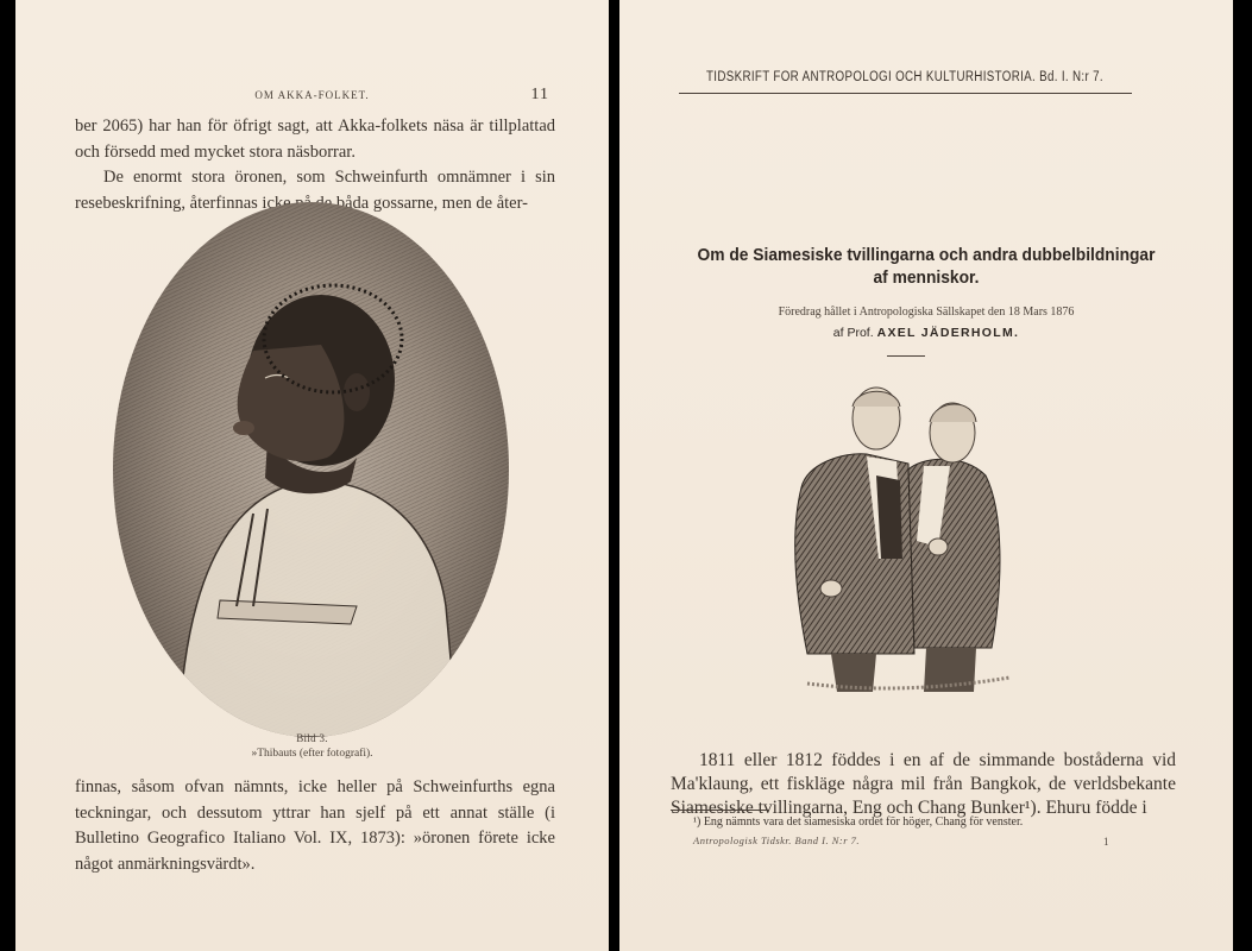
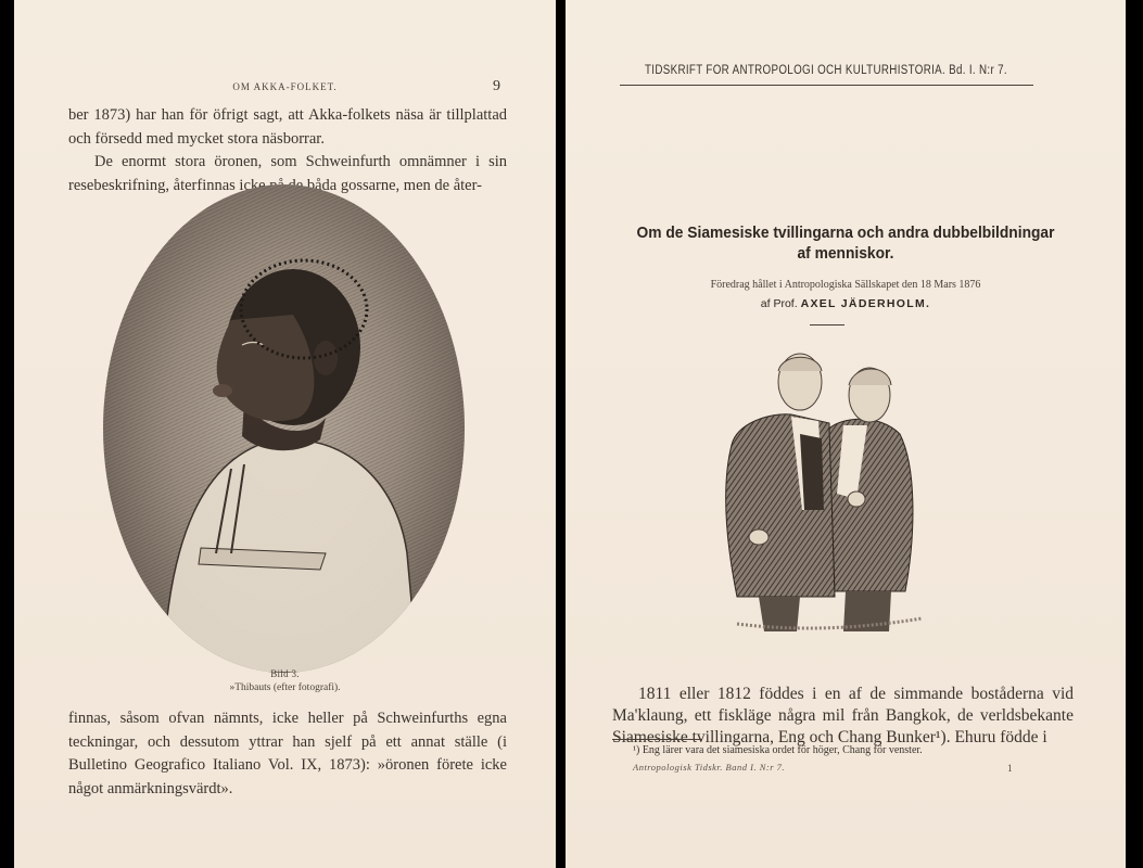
  OM AKKA-FOLKET.
- 11
+ 9
- ber 2065) har han för öfrigt sagt, att Akka-folkets näsa är tillplattad och försedd med mycket stora näsborrar.
+ ber 1873) har han för öfrigt sagt, att Akka-folkets näsa är tillplattad och försedd med mycket stora näsborrar.
  Bild 3.
  »Thibauts (efter fotografi).
  finnas, såsom ofvan nämnts, icke heller på Schweinfurths egna teckningar, och dessutom yttrar han sjelf på ett annat ställe (i Bulletino Geografico Italiano Vol. IX, 1873): »öronen förete icke något anmärkningsvärdt».
  TIDSKRIFT FÖR ANTROPOLOGI OCH KULTURHISTORIA. Bd. I. N:r 7.
  Om de Siamesiske tvillingarna och andra dubbelbildningar
  af menniskor.
  Föredrag hållet i Antropologiska Sällskapet den 18 Mars 1876
  af Prof. AXEL JÄDERHOLM.
  1811 eller 1812 föddes i en af de simmande boståderna vid Ma'klaung, ett fiskläge några mil från Bangkok, de verldsbekante Siamesiske tvillingarna, Eng och Chang Bunker¹). Ehuru födde i
- ¹) Eng nämnts vara det siamesiska ordet för höger, Chang för venster.
+ ¹) Eng lärer vara det siamesiska ordet för höger, Chang för venster.
  Antropologisk Tidskr. Band I. N:r 7.
  1
